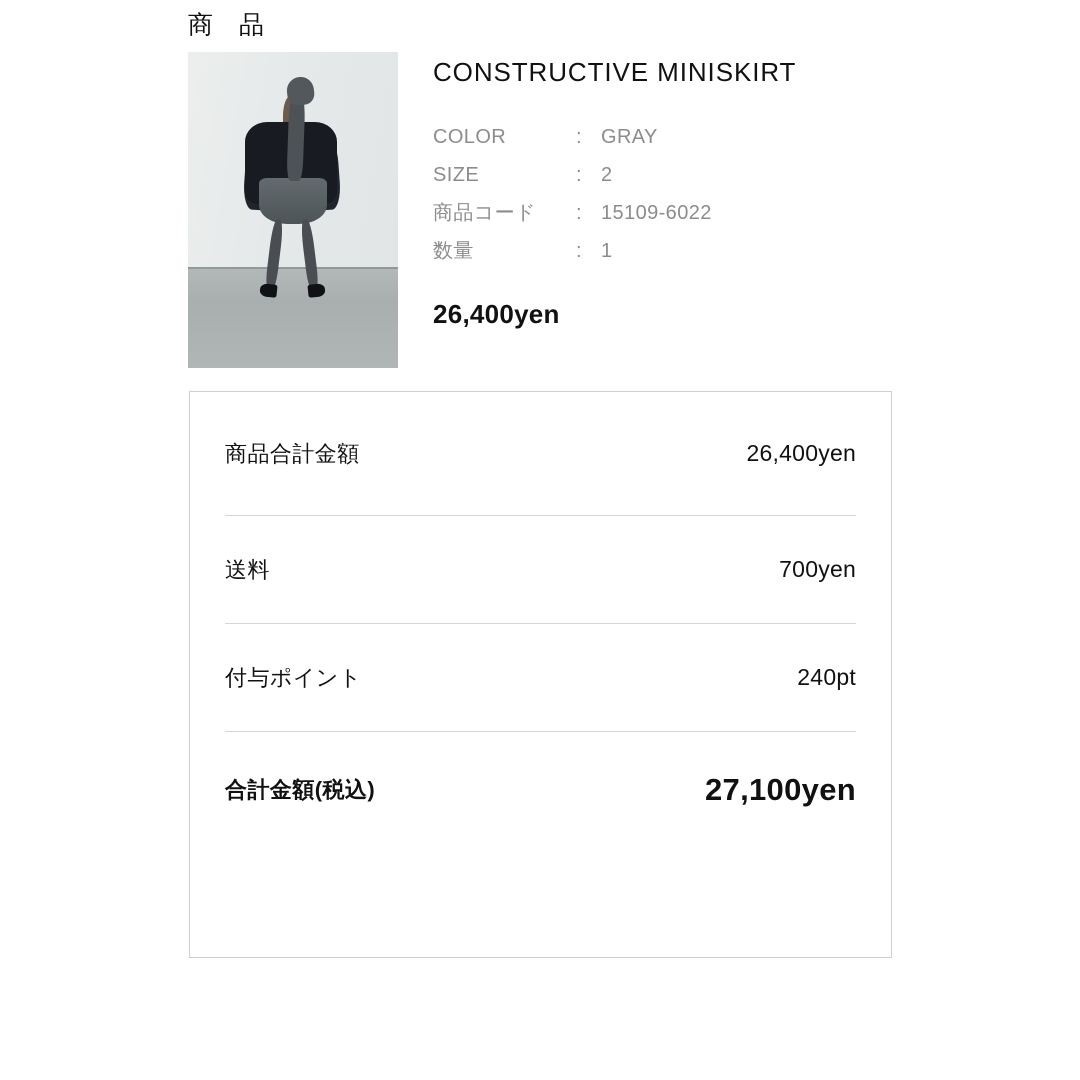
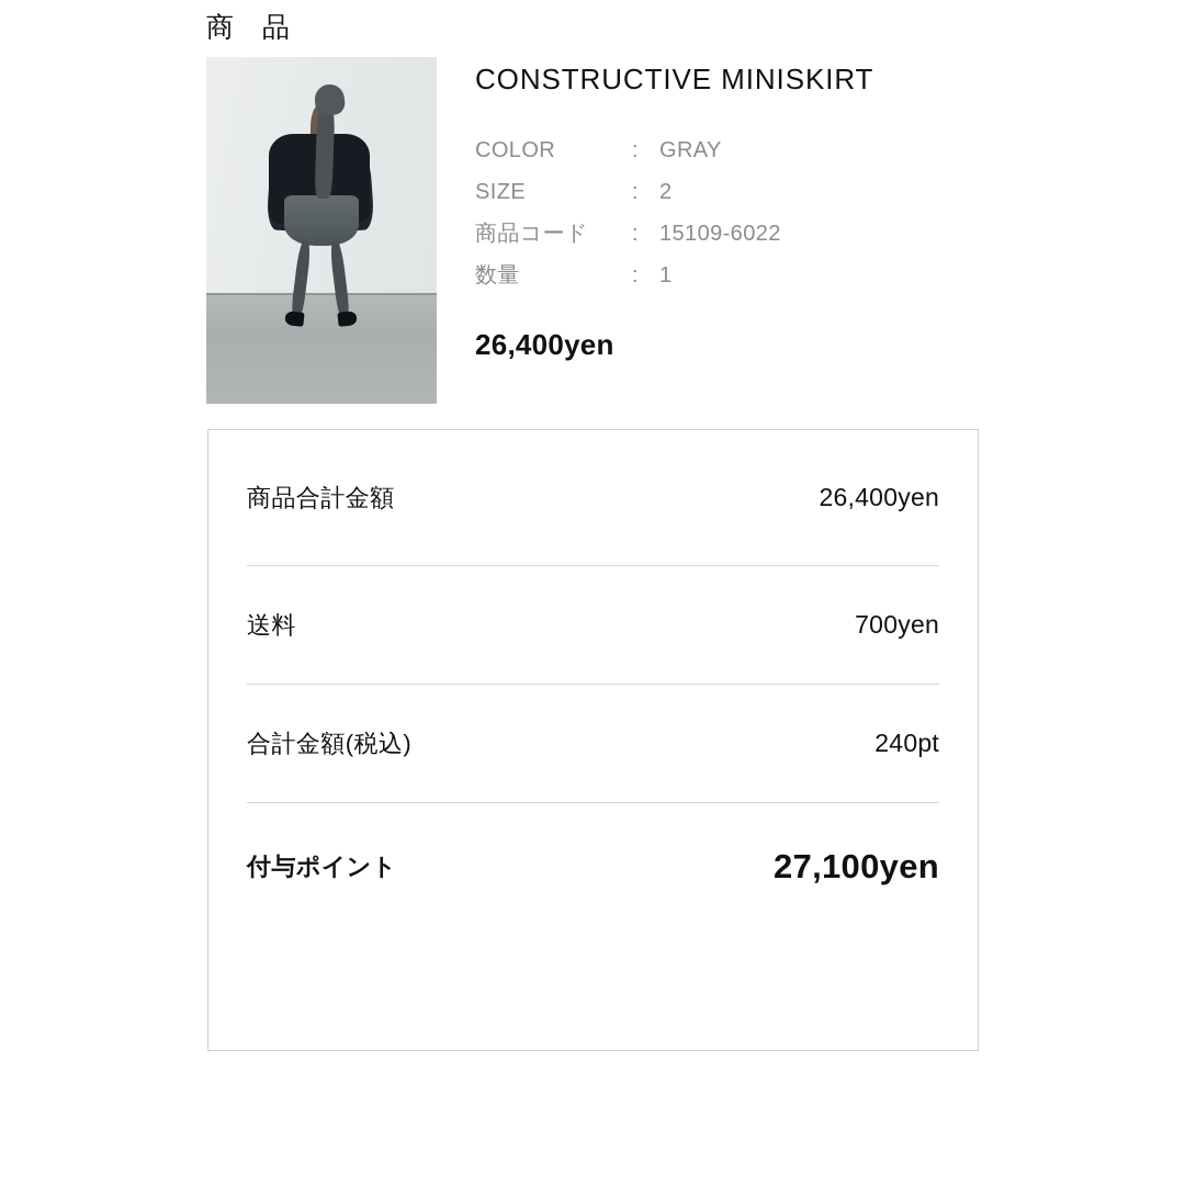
  商 品
  CONSTRUCTIVE MINISKIRT
  COLOR
  :
  GRAY
  SIZE
  :
  2
  商品コード
  :
  15109-6022
  数量
  :
  1
  26,400yen
  商品合計金額
  26,400yen
  送料
  700yen
- 付与ポイント
+ 合計金額(税込)
  240pt
- 合計金額(税込)
+ 付与ポイント
  27,100yen
